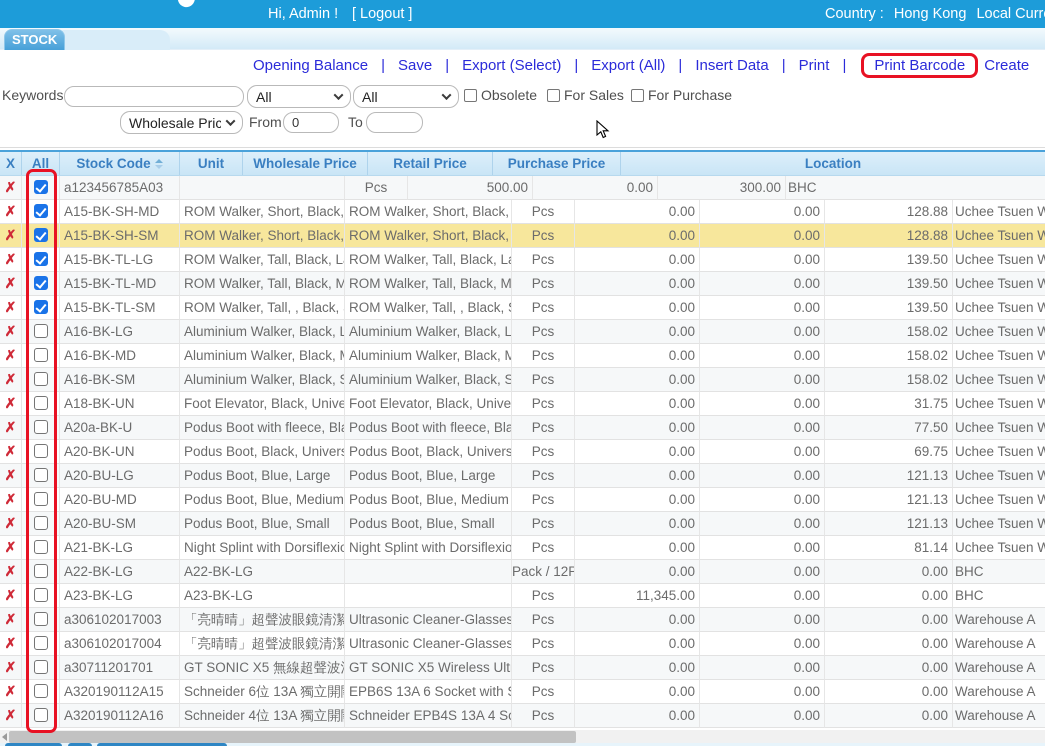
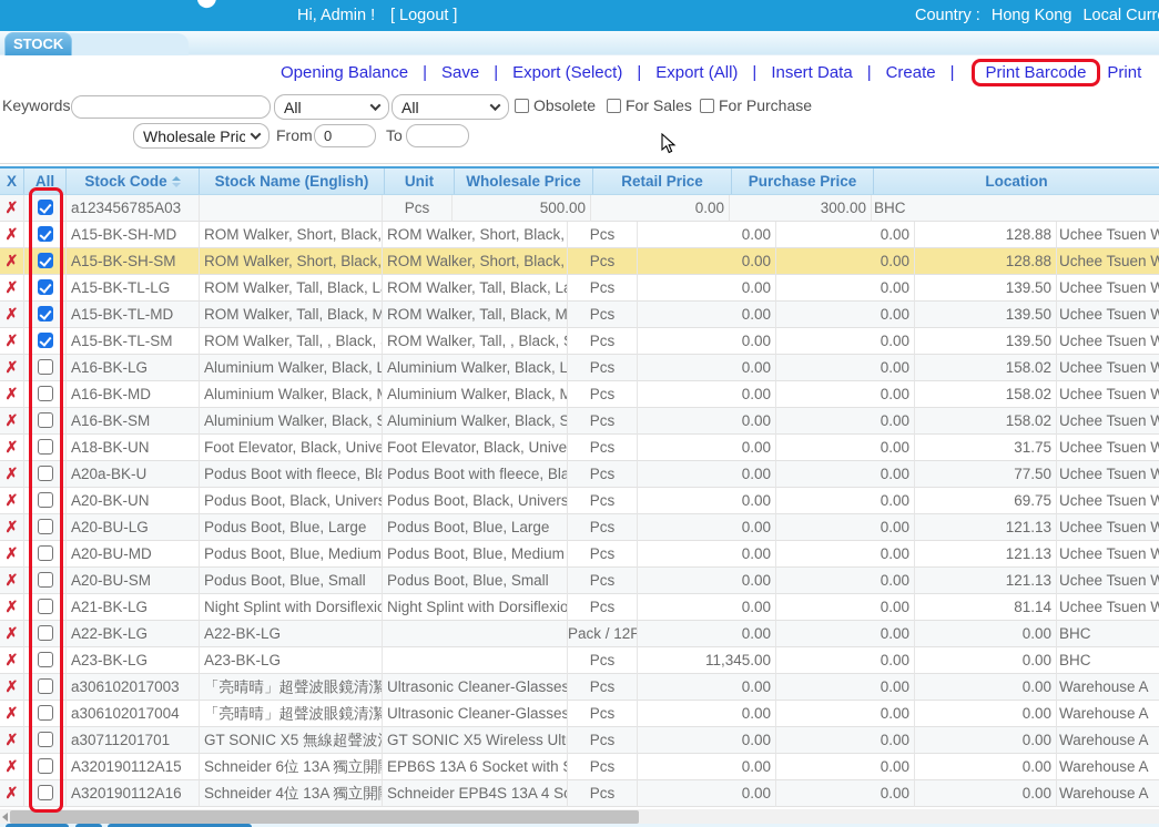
  Hi, Admin !
  [ Logout ]
  Country : Hong Kong Local Curr
  STOCK
  Opening Balance
  |
  Save
  |
  Export (Select)
  |
  Export (All)
  |
  Insert Data
  |
- Print
+ Create
  |
  Print Barcode
- Create
+ Print
  Keywords
  All
  All
  Obsolete
  For Sales
  For Purchase
  Wholesale Pric
  From
  0
  To
  X
  All
  Stock Code
+ Stock Name (English)
  Unit
  Wholesale Price
  Retail Price
  Purchase Price
  Location
  ✗
  a123456785A03
  Pcs
  500.00
  0.00
  300.00
  BHC
  ✗
  A15-BK-SH-MD
  ROM Walker, Short, Black,
  ROM Walker, Short, Black,
  Pcs
  0.00
  0.00
  128.88
  ✗
  A15-BK-SH-SM
  ROM Walker, Short, Black,
  ROM Walker, Short, Black,
  Pcs
  0.00
  0.00
  128.88
  ✗
  A15-BK-TL-LG
  ROM Walker, Tall, Black, L
  ROM Walker, Tall, Black, La
  Pcs
  0.00
  0.00
  139.50
  ✗
  A15-BK-TL-MD
  ROM Walker, Tall, Black, M
  ROM Walker, Tall, Black, M
  Pcs
  0.00
  0.00
  139.50
  ✗
  A15-BK-TL-SM
  ROM Walker, Tall, , Black,
  ROM Walker, Tall, , Black,
  Pcs
  0.00
  0.00
  139.50
  ✗
  A16-BK-LG
  Aluminium Walker, Black, L
  Aluminium Walker, Black, L
  Pcs
  0.00
  0.00
  158.02
  ✗
  A16-BK-MD
  Aluminium Walker, Black,
  Aluminium Walker, Black, M
  Pcs
  0.00
  0.00
  158.02
  ✗
  A16-BK-SM
  Aluminium Walker, Black, S
  Aluminium Walker, Black, S
  Pcs
  0.00
  0.00
  158.02
  ✗
  A18-BK-UN
  Foot Elevator, Black, Unive
  Foot Elevator, Black, Unive
  Pcs
  0.00
  0.00
  31.75
  ✗
  A20a-BK-U
  Podus Boot with fleece, Bla
  Podus Boot with fleece, Bla
  Pcs
  0.00
  0.00
  77.50
  ✗
  A20-BK-UN
  Podus Boot, Black, Univers
  Podus Boot, Black, Univers
  Pcs
  0.00
  0.00
  69.75
  ✗
  A20-BU-LG
  Podus Boot, Blue, Large
  Podus Boot, Blue, Large
  Pcs
  0.00
  0.00
  121.13
  ✗
  A20-BU-MD
  Podus Boot, Blue, Medium
  Podus Boot, Blue, Medium
  Pcs
  0.00
  0.00
  121.13
  ✗
  A20-BU-SM
  Podus Boot, Blue, Small
  Podus Boot, Blue, Small
  Pcs
  0.00
  0.00
  121.13
  ✗
  A21-BK-LG
  Night Splint with Dorsiflexio
  Night Splint with Dorsiflexio
  Pcs
  0.00
  0.00
  81.14
  ✗
  A22-BK-LG
  A22-BK-LG
  Pack / 12P
  0.00
  0.00
  0.00
  BHC
  ✗
  A23-BK-LG
  A23-BK-LG
  Pcs
  11,345.00
  0.00
  0.00
  BHC
  ✗
  a306102017003
  「亮晴晴」超聲波眼鏡清潔
  Ultrasonic Cleaner-Glasses
  Pcs
  0.00
  0.00
  0.00
  Warehouse A
  ✗
  a306102017004
  「亮晴晴」超聲波眼鏡清潔
  Ultrasonic Cleaner-Glasses
  Pcs
  0.00
  0.00
  0.00
  Warehouse A
  ✗
  a30711201701
  GT SONIC X5 無線超聲波
  Pcs
  0.00
  0.00
  0.00
  Warehouse A
  ✗
  A320190112A15
  Schneider 6位 13A 獨立開
  EPB6S 13A 6 Socket with S
  Pcs
  0.00
  0.00
  0.00
  Warehouse A
  ✗
  A320190112A16
  Schneider 4位 13A 獨立開
  Schneider EPB4S 13A 4 So
  Pcs
  0.00
  0.00
  0.00
  Warehouse A
